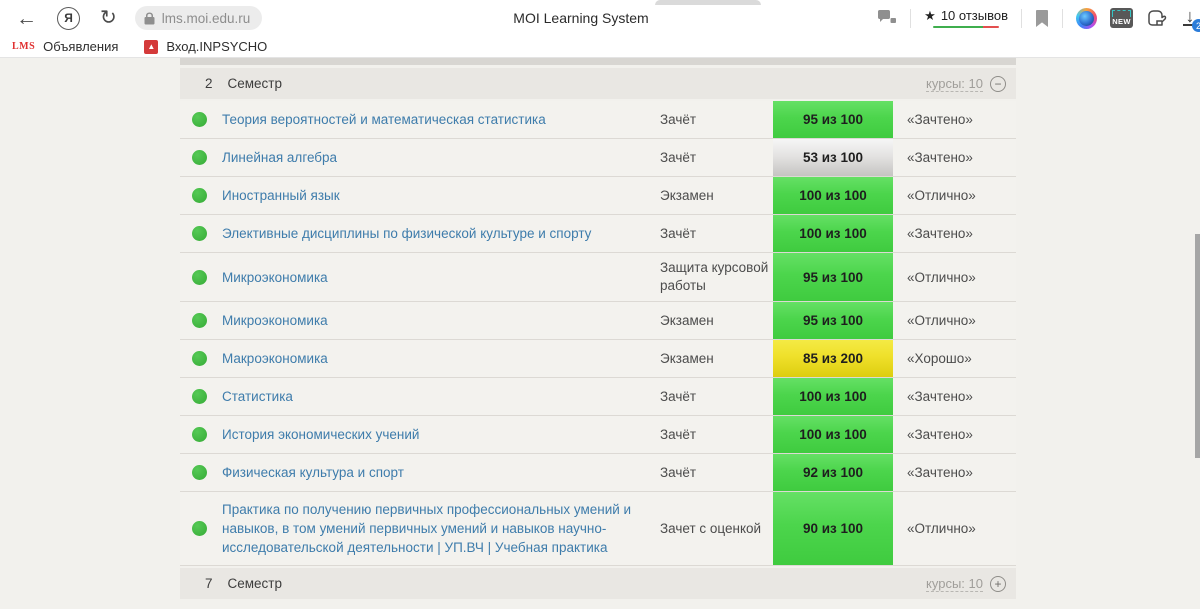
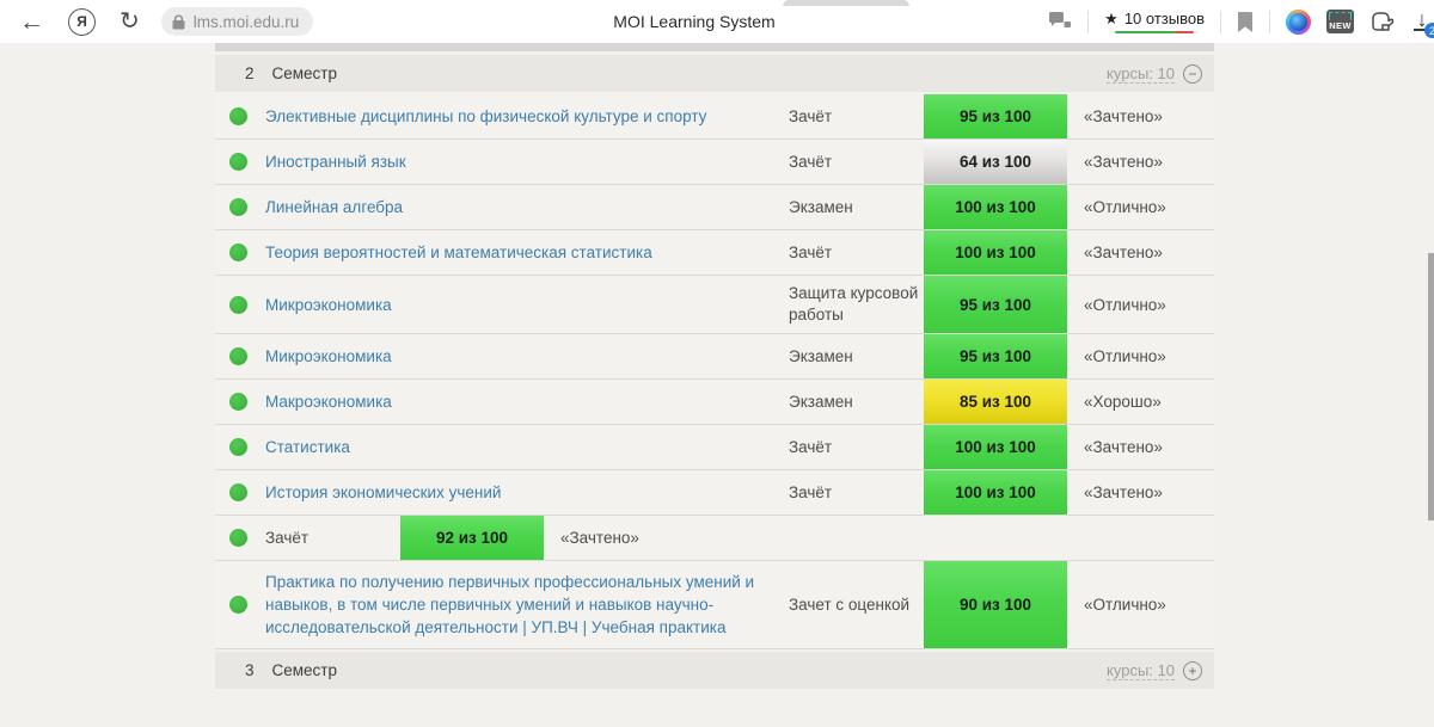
  ←
  Я
  ↻
  lms.moi.edu.ru
  MOI Learning System
  ★
  10 отзывов
  NEW
  ↓
  2
- LMS
- Объявления
- ▲
- Вход.INPSYCHO
  2
  Семестр
  курсы: 10
  −
- Теория вероятностей и математическая статистика
+ Элективные дисциплины по физической культуре и спорту
  Зачёт
  95 из 100
  «Зачтено»
- Линейная алгебра
+ Иностранный язык
  Зачёт
- 53 из 100
+ 64 из 100
  «Зачтено»
- Иностранный язык
+ Линейная алгебра
  Экзамен
  100 из 100
  «Отлично»
- Элективные дисциплины по физической культуре и спорту
+ Теория вероятностей и математическая статистика
  Зачёт
  100 из 100
  «Зачтено»
  Микроэкономика
  Защита курсовой работы
  95 из 100
  «Отлично»
  Микроэкономика
  Экзамен
  95 из 100
  «Отлично»
  Макроэкономика
  Экзамен
- 85 из 200
+ 85 из 100
  «Хорошо»
  Статистика
  Зачёт
  100 из 100
  «Зачтено»
  История экономических учений
  Зачёт
  100 из 100
  «Зачтено»
- Физическая культура и спорт
  Зачёт
  92 из 100
  «Зачтено»
- Практика по получению первичных профессиональных умений и навыков, в том умений первичных умений и навыков научно-исследовательской деятельности | УП.ВЧ | Учебная практика
+ Практика по получению первичных профессиональных умений и навыков, в том числе первичных умений и навыков научно-исследовательской деятельности | УП.ВЧ | Учебная практика
  Зачет с оценкой
  90 из 100
  «Отлично»
- 7
+ 3
  Семестр
  курсы: 10
  +
